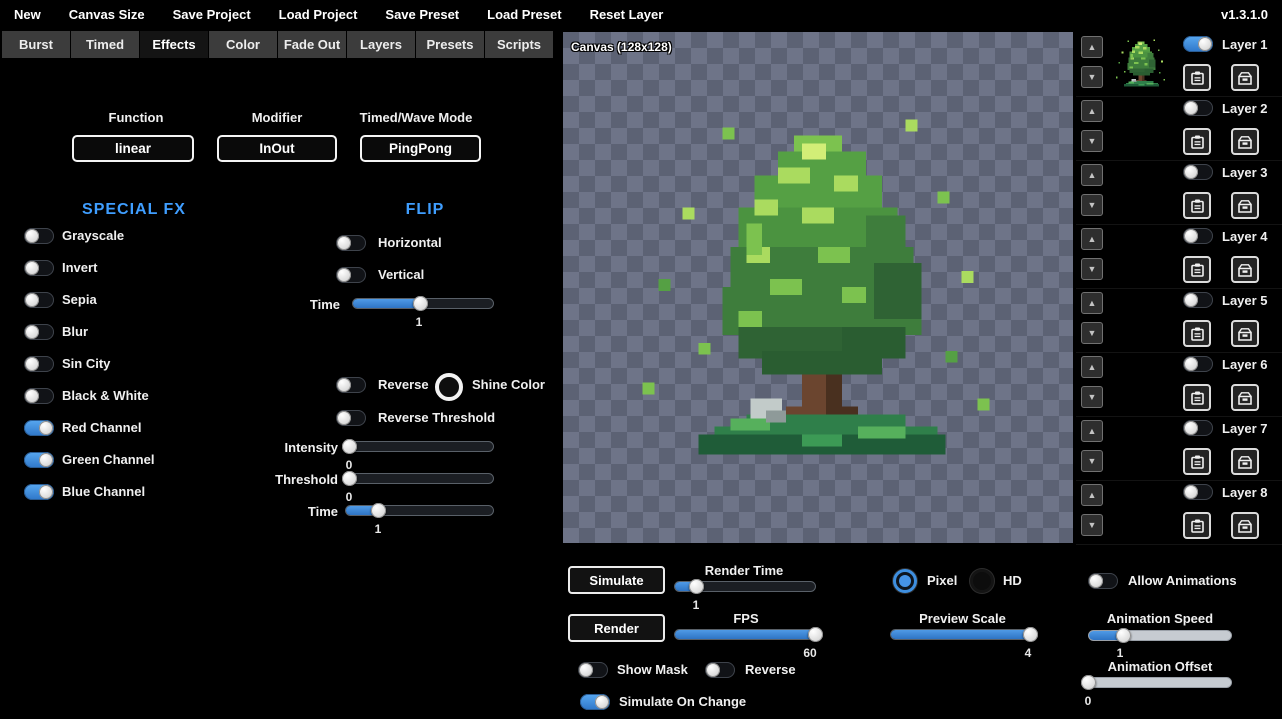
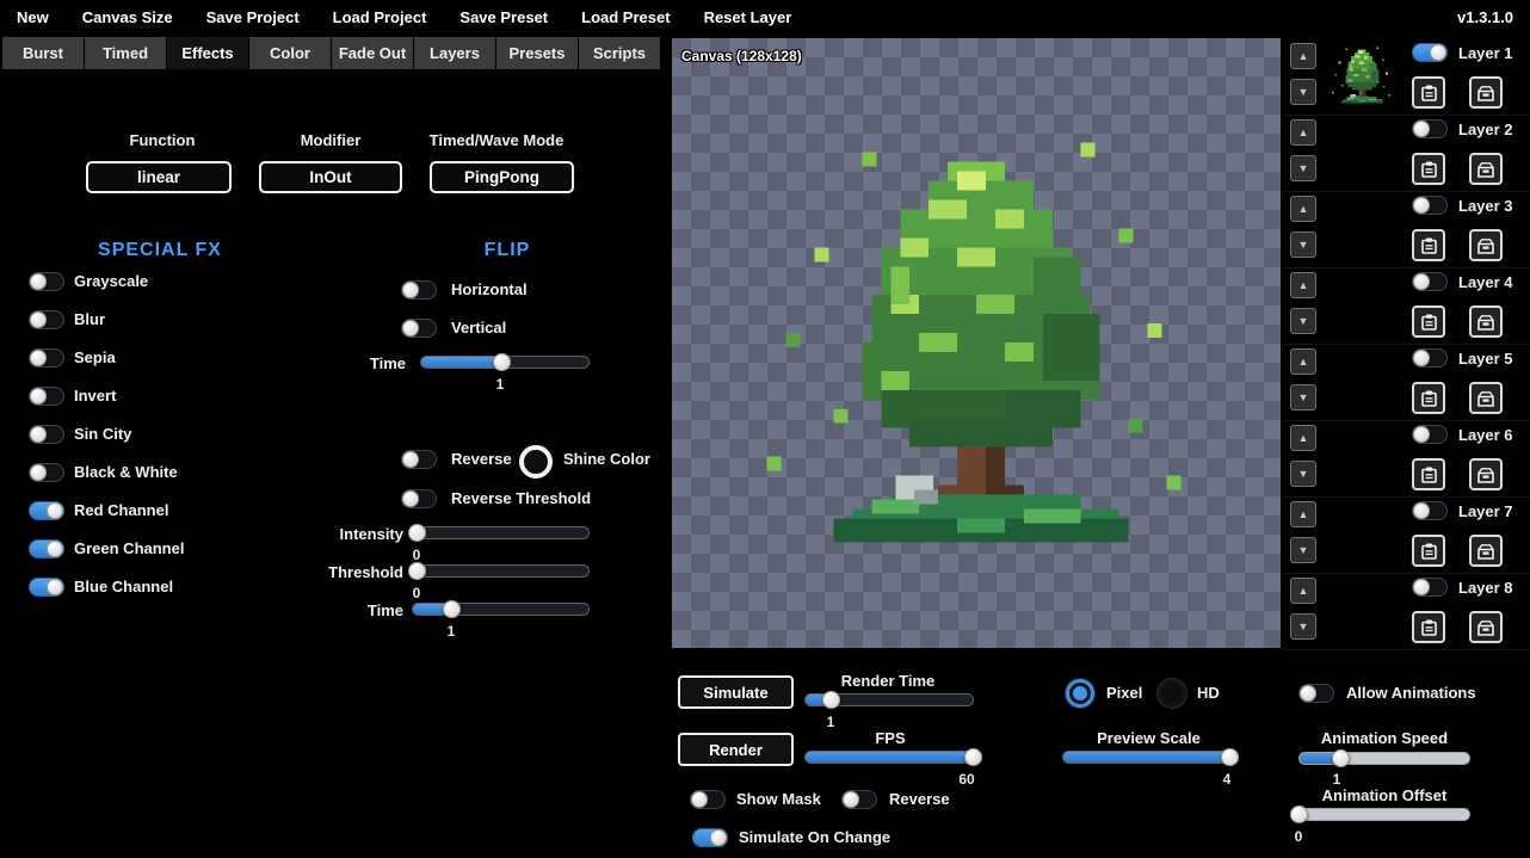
  New
  Canvas Size
  Save Project
  Load Project
  Save Preset
  Load Preset
  Reset Layer
  v1.3.1.0
  Burst
  Timed
  Effects
  Color
  Fade Out
  Layers
  Presets
  Scripts
  Function
  Modifier
  Timed/Wave Mode
  linear
  InOut
  PingPong
  SPECIAL FX
  Grayscale
- Invert
+ Blur
  Sepia
- Blur
+ Invert
  Sin City
  Black & White
  Red Channel
  Green Channel
  Blue Channel
  FLIP
  Horizontal
  Vertical
  Time
  1
  Reverse
  Shine Color
  Reverse Threshold
  Intensity
  0
  Threshold
  0
  Time
  1
  Canvas (128x128)
  ▲
  ▼
  Layer 1
  ▲
  ▼
  Layer 2
  ▲
  ▼
  Layer 3
  ▲
  ▼
  Layer 4
  ▲
  ▼
  Layer 5
  ▲
  ▼
  Layer 6
  ▲
  ▼
  Layer 7
  ▲
  ▼
  Layer 8
  Simulate
  Render Time
  1
  Render
  FPS
  60
  Show Mask
  Reverse
  Simulate On Change
  Pixel
  HD
  Preview Scale
  4
  Allow Animations
  Animation Speed
  1
  Animation Offset
  0
